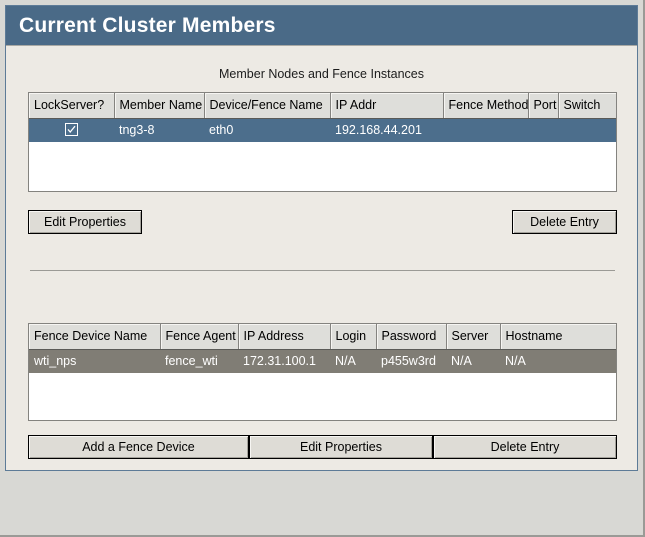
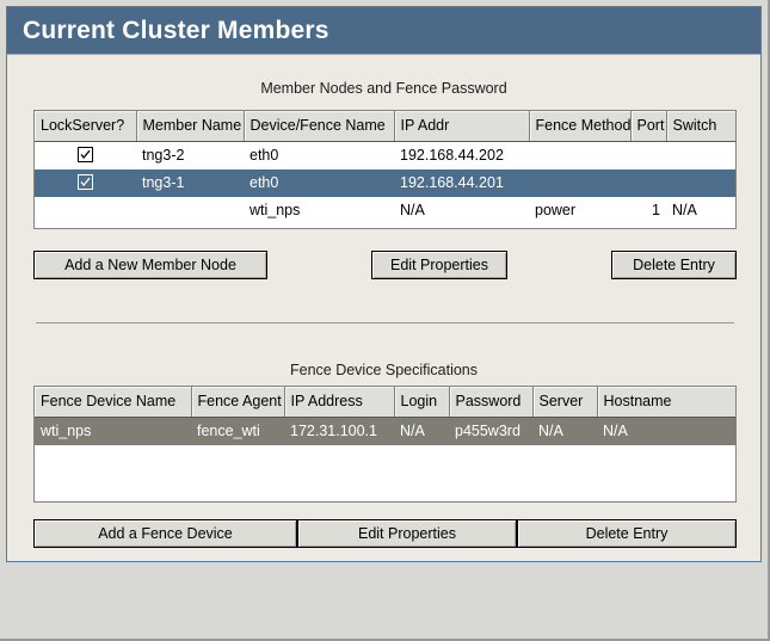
  Current Cluster Members
- Member Nodes and Fence Instances
+ Member Nodes and Fence Password
  LockServer?	Member Name	Device/Fence Name	IP Addr	Fence Method	Port	Switch
+ 	tng3-2	eth0	192.168.44.202
- 	tng3-8	eth0	192.168.44.201
+ 	tng3-1	eth0	192.168.44.201
+ 		wti_nps	N/A	power	1	N/A
+ Add a New Member Node
  Edit Properties
  Delete Entry
+ Fence Device Specifications
  Fence Device Name	Fence Agent	IP Address	Login	Password	Server	Hostname
  wti_nps	fence_wti	172.31.100.1	N/A	p455w3rd	N/A	N/A
  Add a Fence Device
  Edit Properties
  Delete Entry
